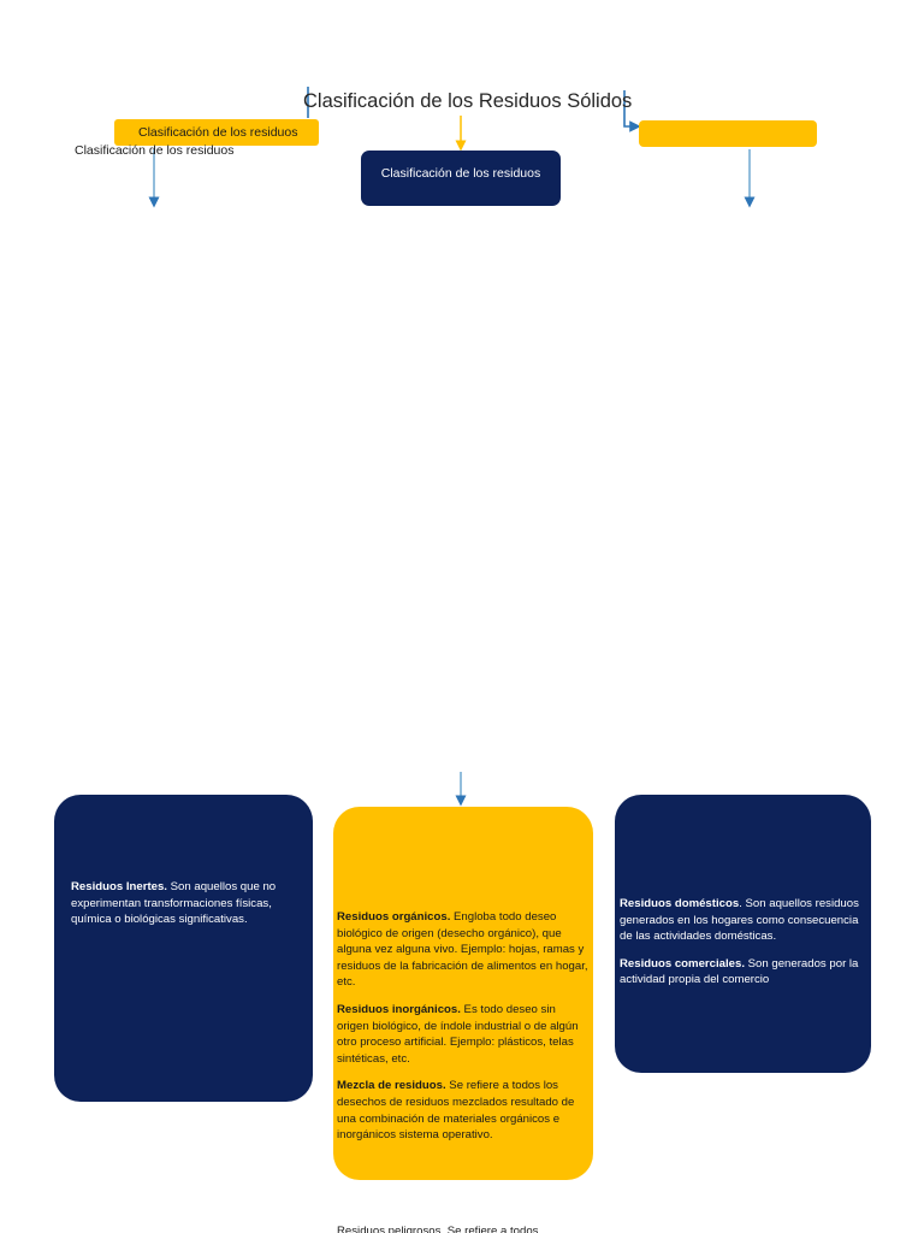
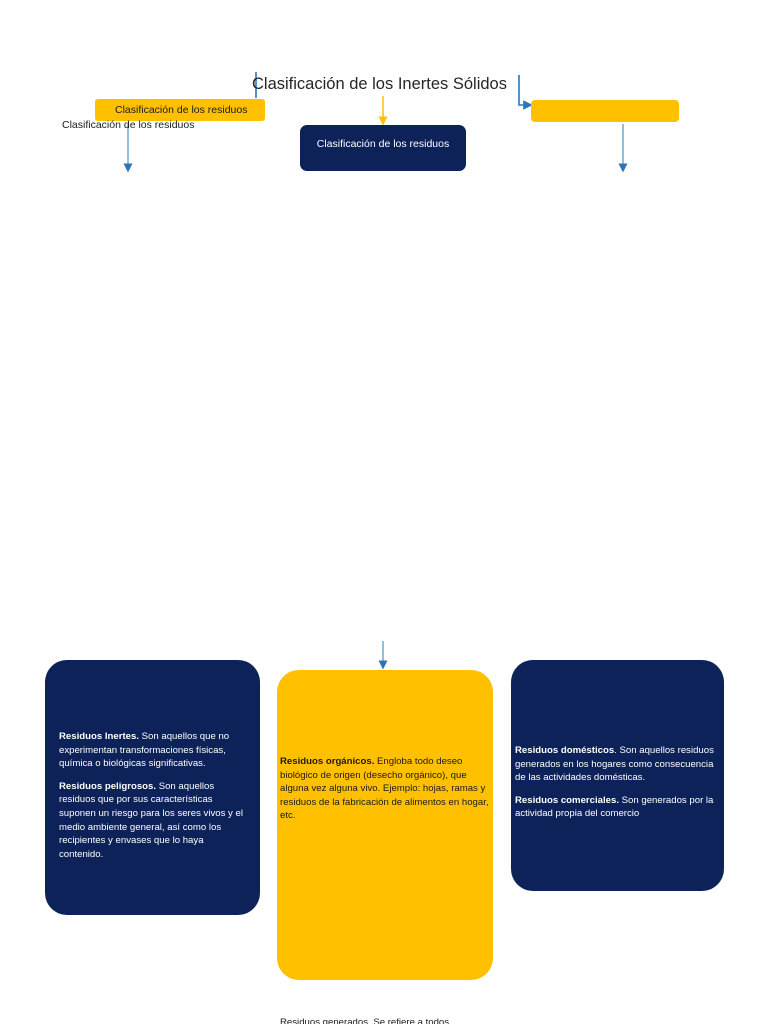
- Clasificación de los Residuos Sólidos
+ Clasificación de los Inertes Sólidos
  Clasificación de los residuos
  Clasificación de los residuos
  Clasificación de los residuos
  Residuos Inertes. Son aquellos que no experimentan transformaciones físicas, química o biológicas significativas.
+ Residuos peligrosos. Son aquellos residuos que por sus características suponen un riesgo para los seres vivos y el medio ambiente general, así como los recipientes y envases que lo haya contenido.
  Residuos orgánicos. Engloba todo deseo biológico de origen (desecho orgánico), que alguna vez alguna vivo. Ejemplo: hojas, ramas y residuos de la fabricación de alimentos en hogar, etc.
- Residuos inorgánicos. Es todo deseo sin origen biológico, de índole industrial o de algún otro proceso artificial. Ejemplo: plásticos, telas sintéticas, etc.
- Mezcla de residuos. Se refiere a todos los desechos de residuos mezclados resultado de una combinación de materiales orgánicos e inorgánicos sistema operativo.
  Residuos domésticos. Son aquellos residuos generados en los hogares como consecuencia de las actividades domésticas.
  Residuos comerciales. Son generados por la actividad propia del comercio
- Residuos peligrosos. Se refiere a todos
+ Residuos generados. Se refiere a todos
